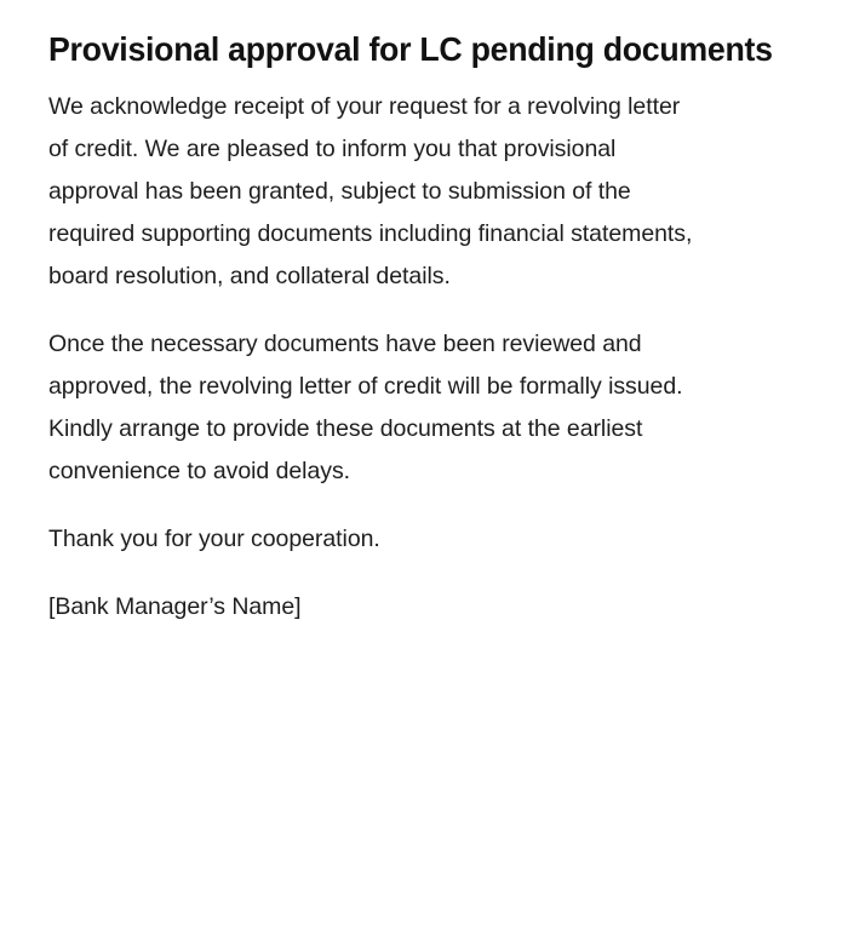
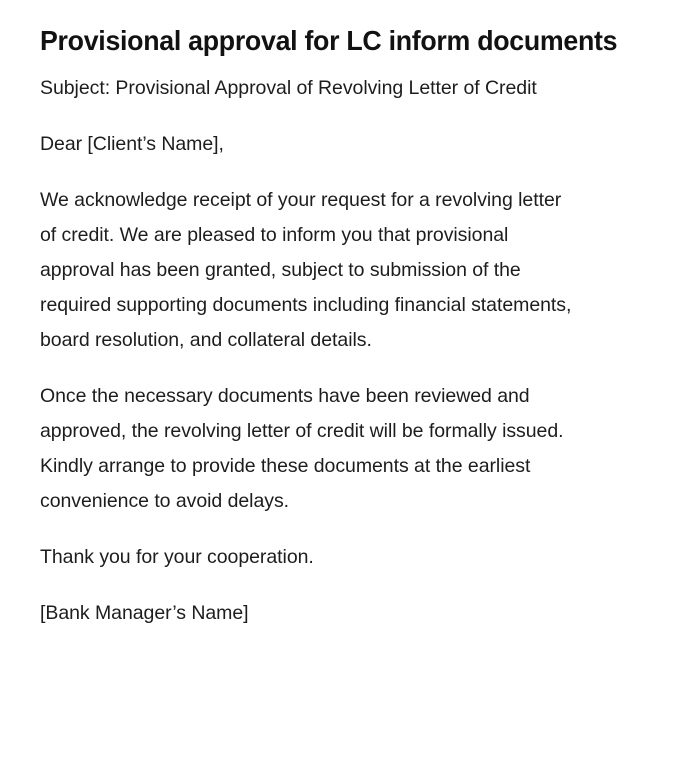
- Provisional approval for LC pending documents
+ Provisional approval for LC inform documents
+ Subject: Provisional Approval of Revolving Letter of Credit
+ Dear [Client’s Name],
  We acknowledge receipt of your request for a revolving letter
  of credit. We are pleased to inform you that provisional
  approval has been granted, subject to submission of the
  required supporting documents including financial statements,
  board resolution, and collateral details.
  Once the necessary documents have been reviewed and
  approved, the revolving letter of credit will be formally issued.
  Kindly arrange to provide these documents at the earliest
  convenience to avoid delays.
  Thank you for your cooperation.
  [Bank Manager’s Name]
